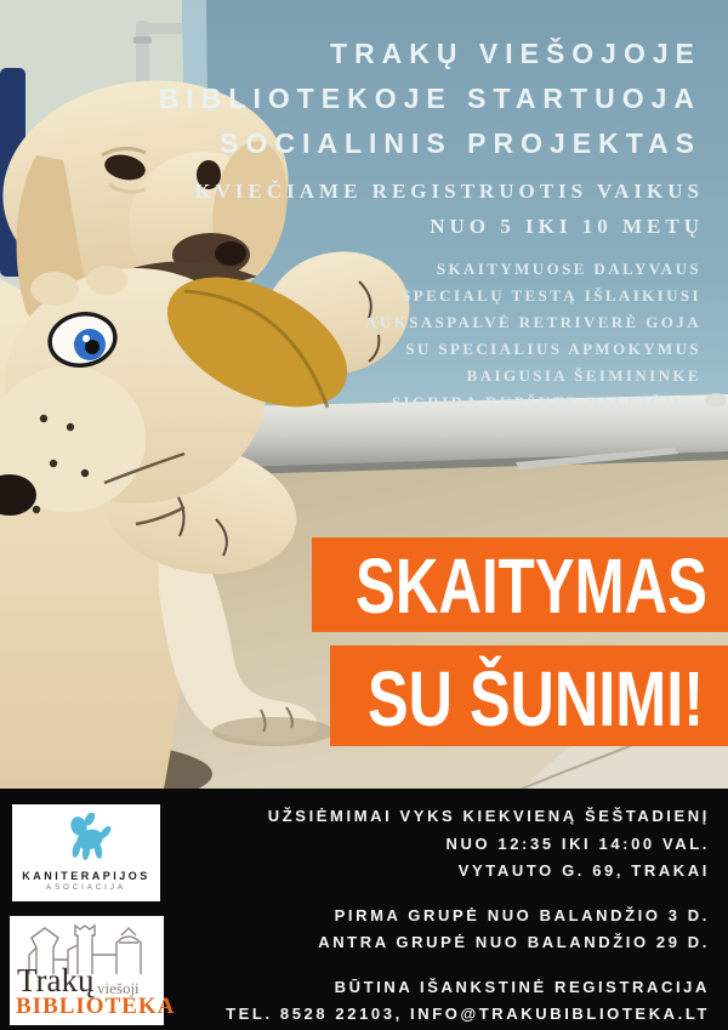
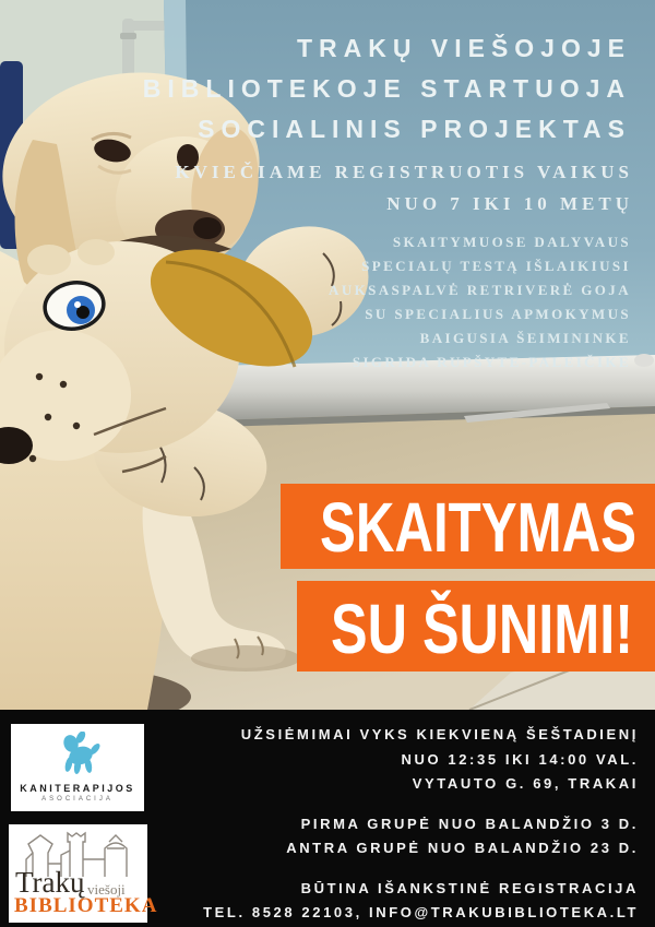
  TRAKŲ VIEŠOJOJE
  BIBLIOTEKOJE STARTUOJA
  SOCIALINIS PROJEKTAS
  KVIEČIAME REGISTRUOTIS VAIKUS
- NUO 5 IKI 10 METŲ
+ NUO 7 IKI 10 METŲ
  SKAITYMUOSE DALYVAUS
  SPECIALŲ TESTĄ IŠLAIKIUSI
  AUKSASPALVĖ RETRIVERĖ GOJA
  SU SPECIALIUS APMOKYMUS
  BAIGUSIA ŠEIMININKE
  SIGRIDA RUPŠYTE-PALEIČIKE
  SKAITYMAS
  SU ŠUNIMI!
  KANITERAPIJOS
  Trakų
  viešoji
  BIBLIOTEKA
  UŽSIĖMIMAI VYKS KIEKVIENĄ ŠEŠTADIENĮ
  NUO 12:35 IKI 14:00 VAL.
  VYTAUTO G. 69, TRAKAI
  PIRMA GRUPĖ NUO BALANDŽIO 3 D.
- ANTRA GRUPĖ NUO BALANDŽIO 29 D.
+ ANTRA GRUPĖ NUO BALANDŽIO 23 D.
  BŪTINA IŠANKSTINĖ REGISTRACIJA
  TEL. 8528 22103, INFO@TRAKUBIBLIOTEKA.LT
